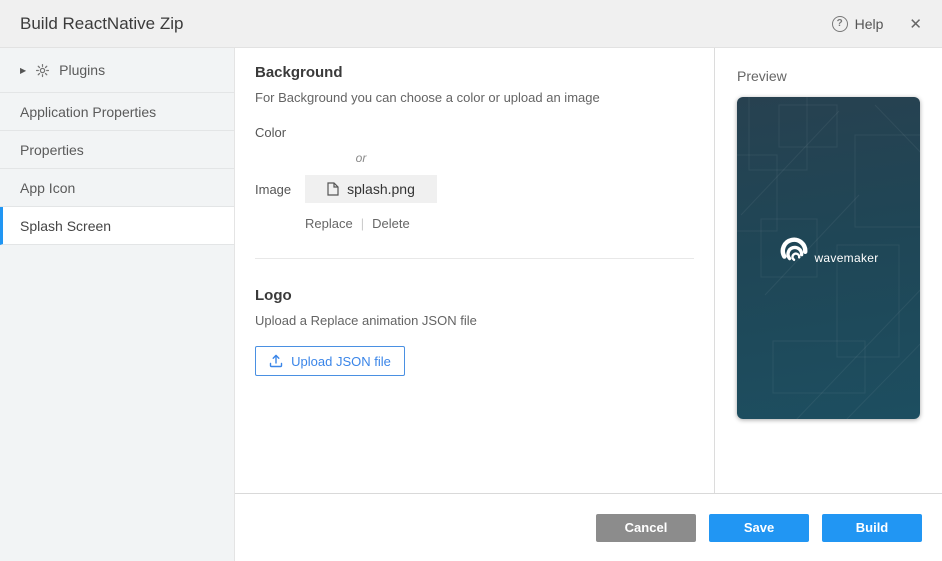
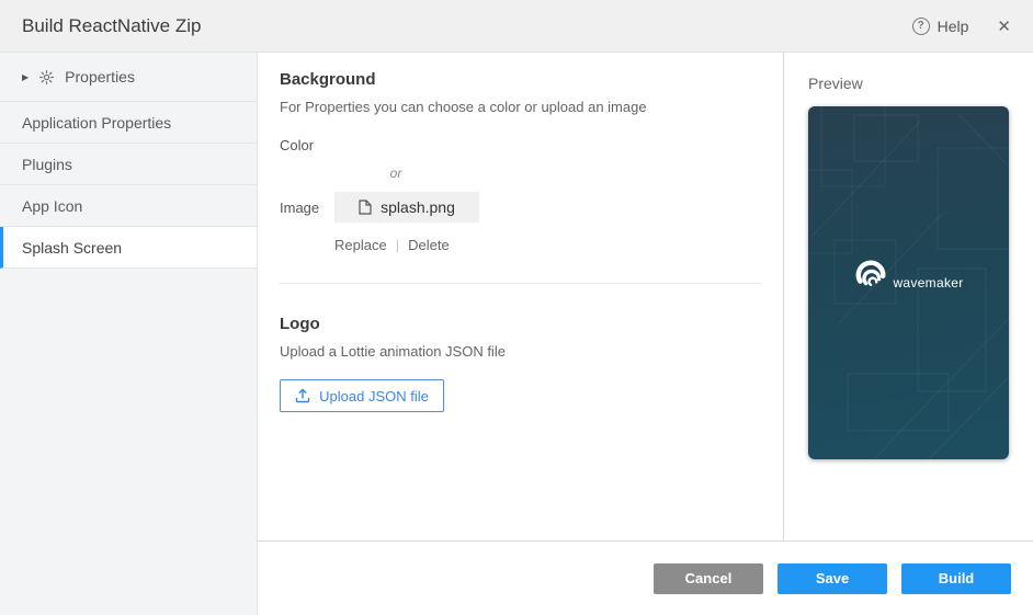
  Build ReactNative Zip
  ?
  Help
  ✕
  ▶
- Plugins
+ Properties
  Application Properties
- Properties
+ Plugins
  App Icon
  Splash Screen
  Background
- For Background you can choose a color or upload an image
+ For Properties you can choose a color or upload an image
  Color
  or
  Image
  splash.png
  Replace
  |
  Delete
  Logo
- Upload a Replace animation JSON file
+ Upload a Lottie animation JSON file
  Upload JSON file
  Preview
  wavemaker
  Cancel
  Save
  Build
